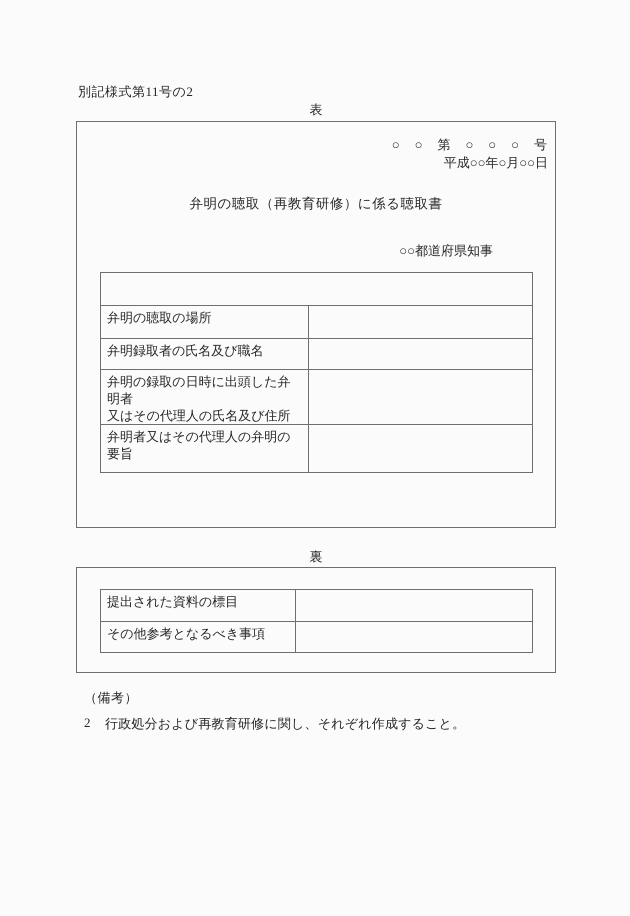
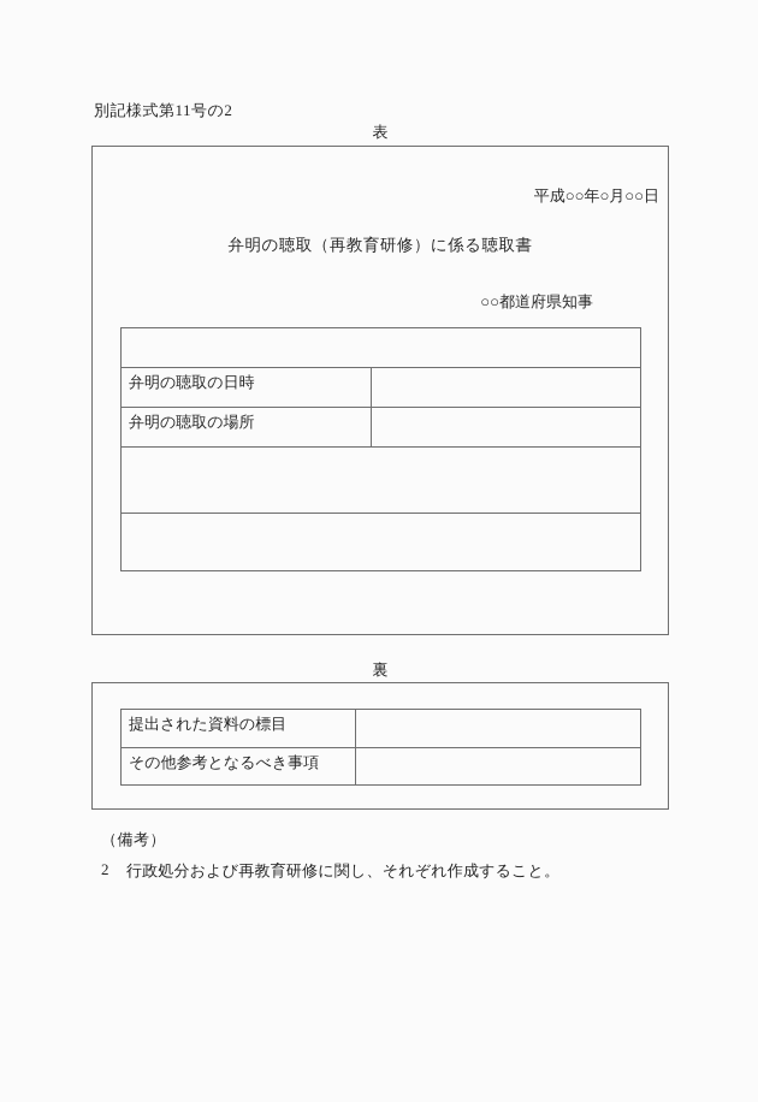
  別記様式第11号の2
  表
- ○ ○ 第 ○ ○ ○ 号
  平成○○年○月○○日
  弁明の聴取（再教育研修）に係る聴取書
  ○○都道府県知事
+ 弁明の聴取の日時
  弁明の聴取の場所
- 弁明録取者の氏名及び職名
- 弁明の録取の日時に出頭した弁明者
- 又はその代理人の氏名及び住所
- 弁明者又はその代理人の弁明の要旨
  裏
  提出された資料の標目
  その他参考となるべき事項
  （備考）
  2
  行政処分および再教育研修に関し、それぞれ作成すること。
